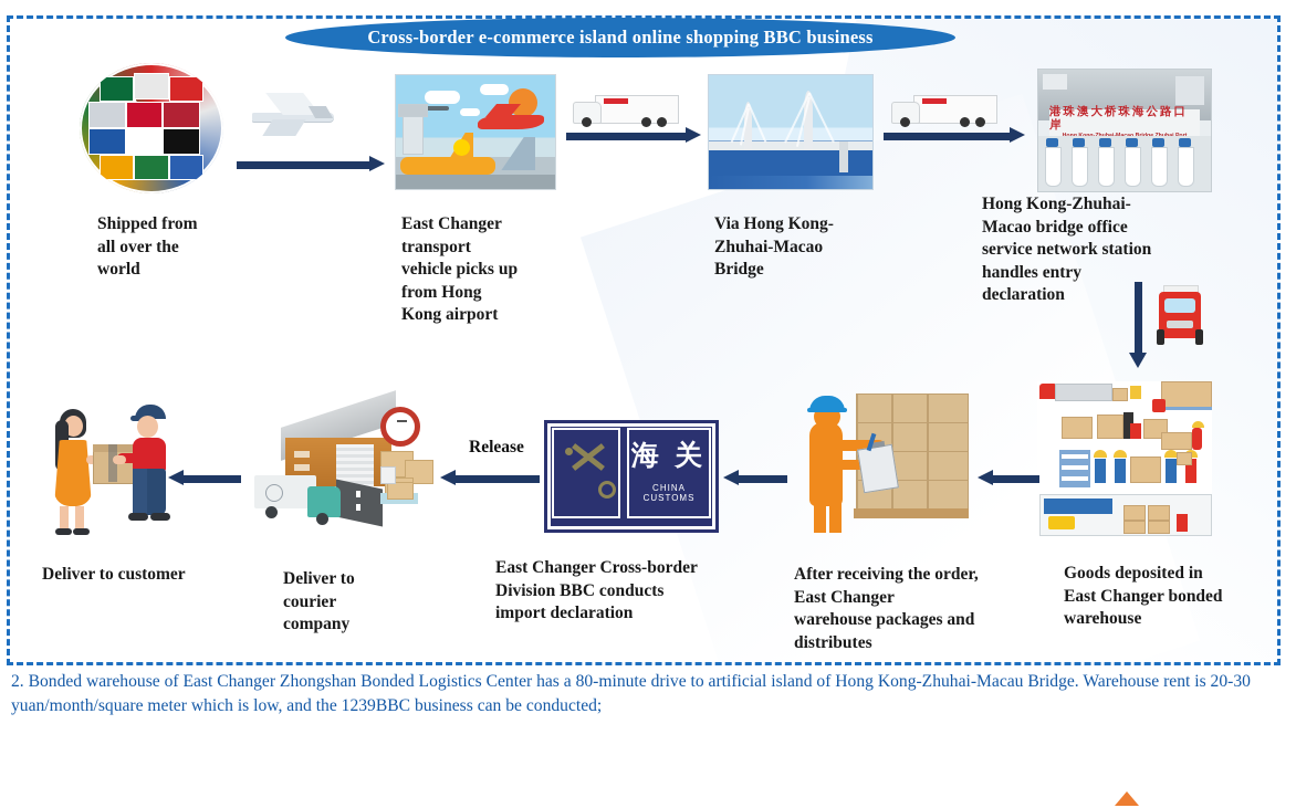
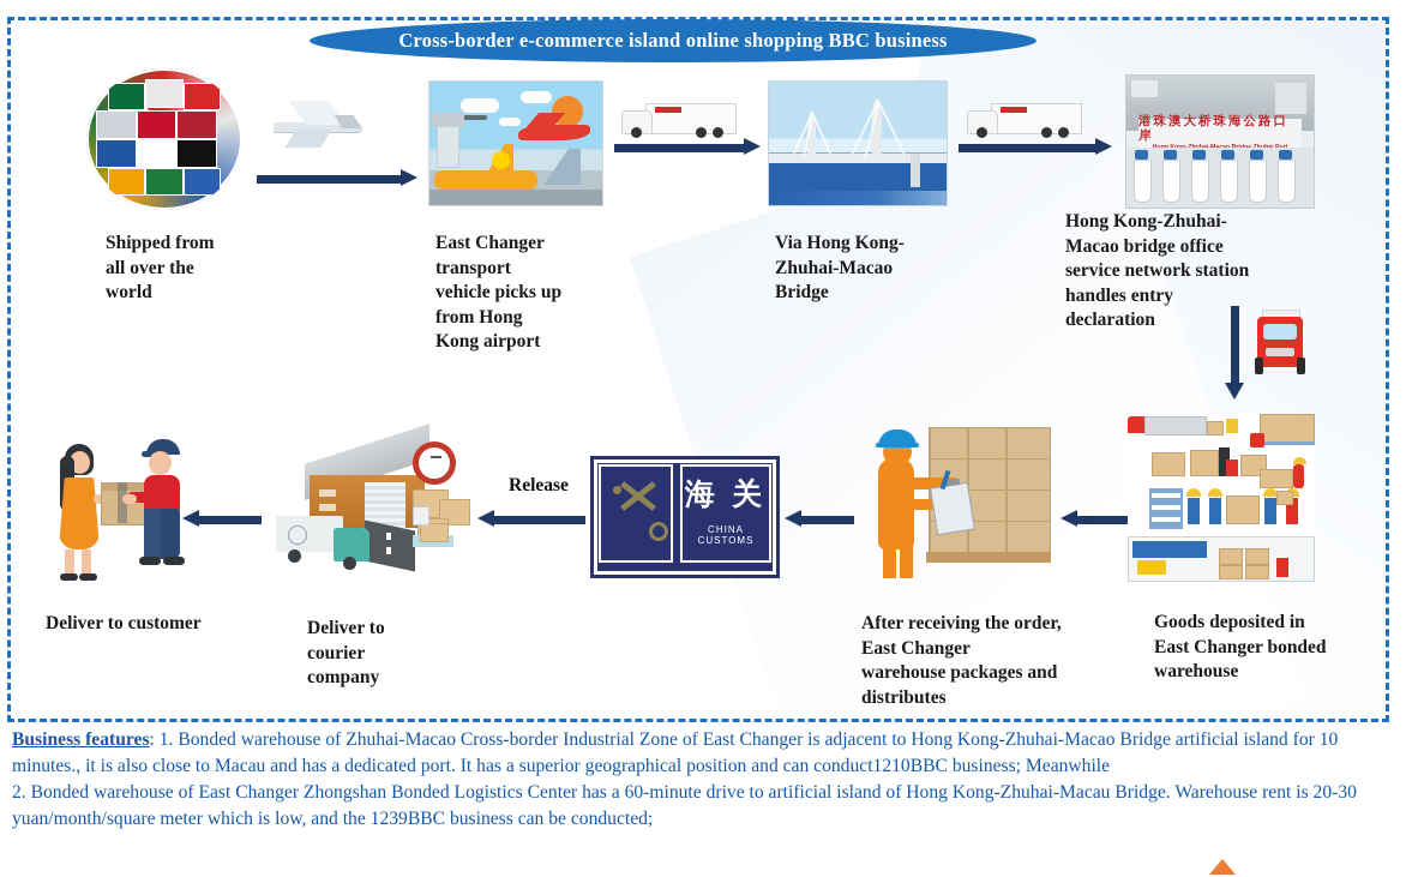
  Cross-border e-commerce island online shopping BBC business
  港珠澳大桥珠海公路口岸
  Shipped from
  all over the
  world
  East Changer
  transport
  vehicle picks up
  from Hong
  Kong airport
  Via Hong Kong-
  Zhuhai-Macao
  Bridge
  Hong Kong-Zhuhai-
  Macao bridge office
  service network station
  handles entry
  declaration
  海 关
  CHINA CUSTOMS
  Release
  Deliver to customer
  Deliver to
  courier
  company
- East Changer Cross-border
- Division BBC conducts
- import declaration
  After receiving the order,
  East Changer
  warehouse packages and
  distributes
  Goods deposited in
  East Changer bonded
  warehouse
+ Business features: 1. Bonded warehouse of Zhuhai-Macao Cross-border Industrial Zone of East Changer is adjacent to Hong Kong-Zhuhai-Macao Bridge artificial island for 10 minutes., it is also close to Macau and has a dedicated port. It has a superior geographical position and can conduct1210BBC business; Meanwhile
- 2. Bonded warehouse of East Changer Zhongshan Bonded Logistics Center has a 80-minute drive to artificial island of Hong Kong-Zhuhai-Macau Bridge. Warehouse rent is 20-30 yuan/month/square meter which is low, and the 1239BBC business can be conducted;
+ 2. Bonded warehouse of East Changer Zhongshan Bonded Logistics Center has a 60-minute drive to artificial island of Hong Kong-Zhuhai-Macau Bridge. Warehouse rent is 20-30 yuan/month/square meter which is low, and the 1239BBC business can be conducted;
